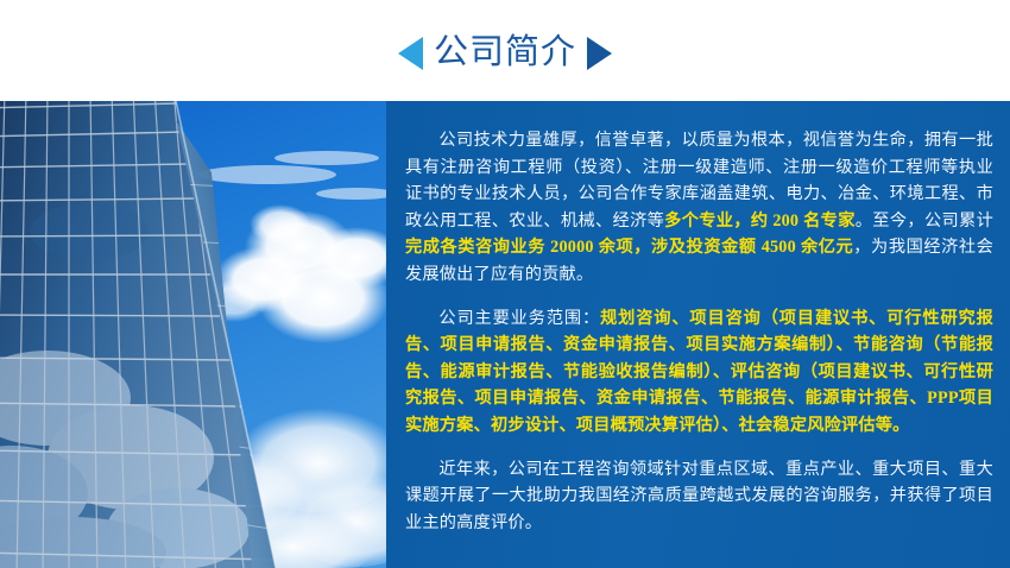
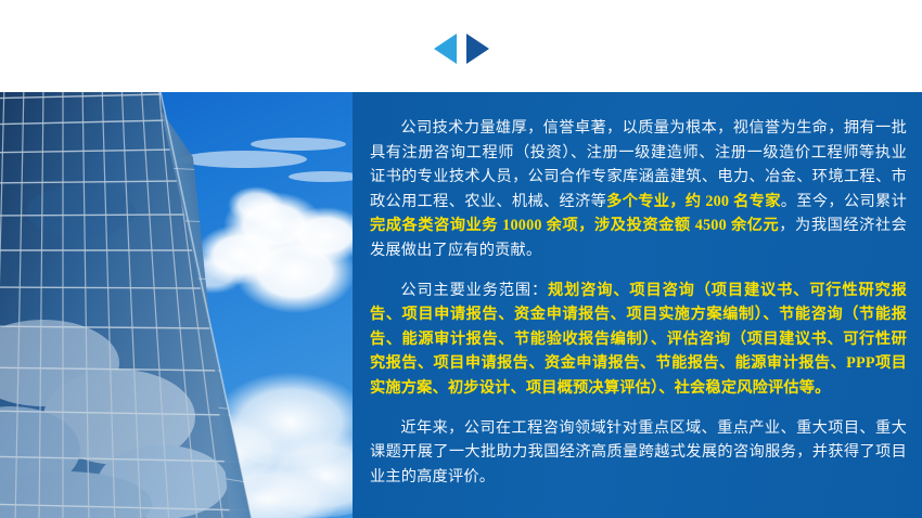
- 公司简介
- 公司技术力量雄厚，信誉卓著，以质量为根本，视信誉为生命，拥有一批具有注册咨询工程师（投资）、注册一级建造师、注册一级造价工程师等执业证书的专业技术人员，公司合作专家库涵盖建筑、电力、冶金、环境工程、市政公用工程、农业、机械、经济等多个专业，约 200 名专家。至今，公司累计完成各类咨询业务 20000 余项，涉及投资金额 4500 余亿元，为我国经济社会发展做出了应有的贡献。
+ 公司技术力量雄厚，信誉卓著，以质量为根本，视信誉为生命，拥有一批具有注册咨询工程师（投资）、注册一级建造师、注册一级造价工程师等执业证书的专业技术人员，公司合作专家库涵盖建筑、电力、冶金、环境工程、市政公用工程、农业、机械、经济等多个专业，约 200 名专家。至今，公司累计完成各类咨询业务 10000 余项，涉及投资金额 4500 余亿元，为我国经济社会发展做出了应有的贡献。
  公司主要业务范围：规划咨询、项目咨询（项目建议书、可行性研究报告、项目申请报告、资金申请报告、项目实施方案编制）、节能咨询（节能报告、能源审计报告、节能验收报告编制）、评估咨询（项目建议书、可行性研究报告、项目申请报告、资金申请报告、节能报告、能源审计报告、PPP项目实施方案、初步设计、项目概预决算评估）、社会稳定风险评估等。
  近年来，公司在工程咨询领域针对重点区域、重点产业、重大项目、重大课题开展了一大批助力我国经济高质量跨越式发展的咨询服务，并获得了项目业主的高度评价。
